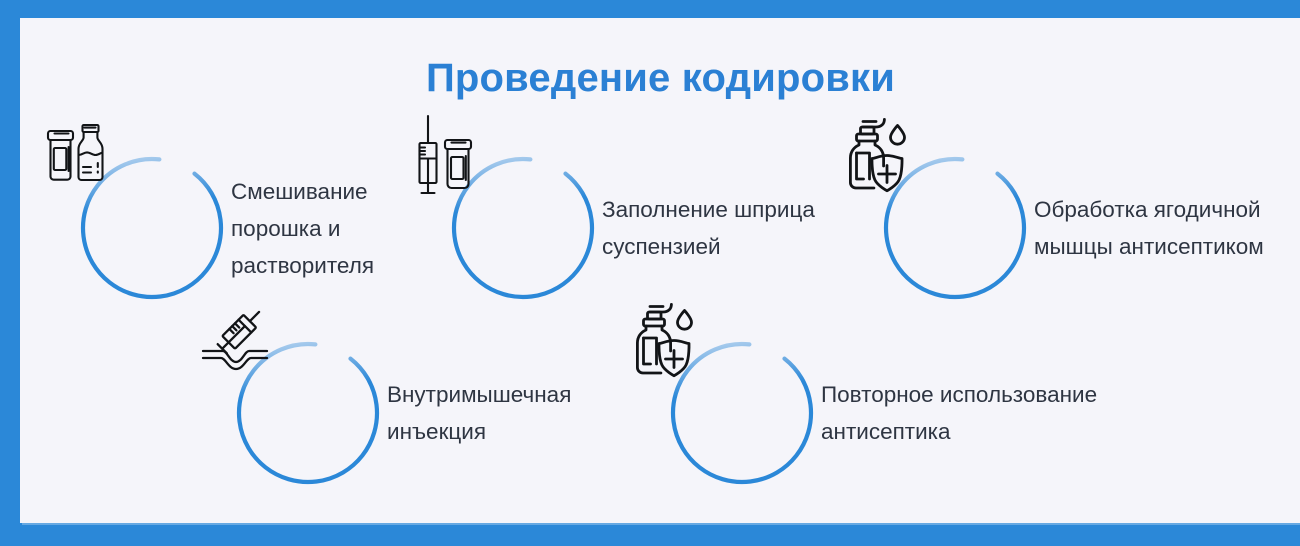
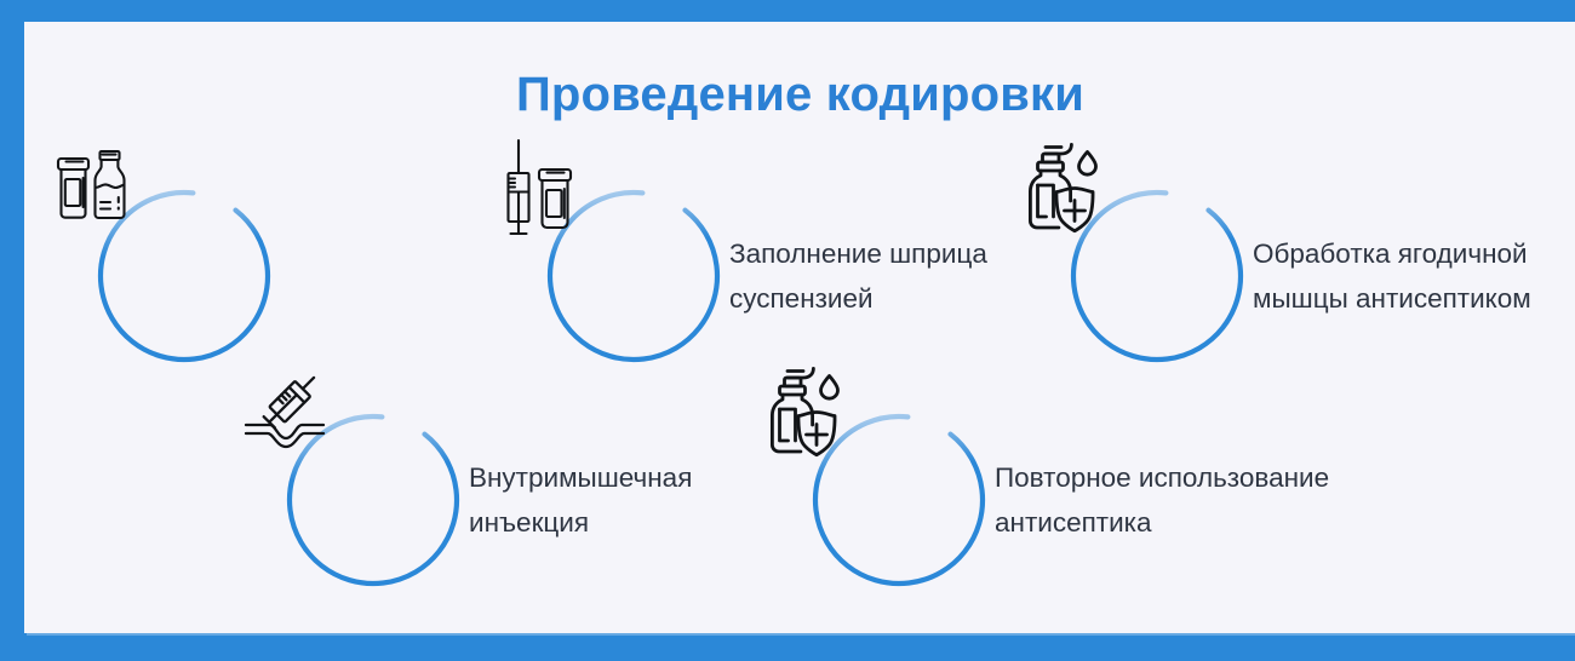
  Проведение кодировки
- Смешивание
- порошка и
- растворителя
  Заполнение шприца
  суспензией
  Обработка ягодичной
  мышцы антисептиком
  Внутримышечная
  инъекция
  Повторное использование
  антисептика
